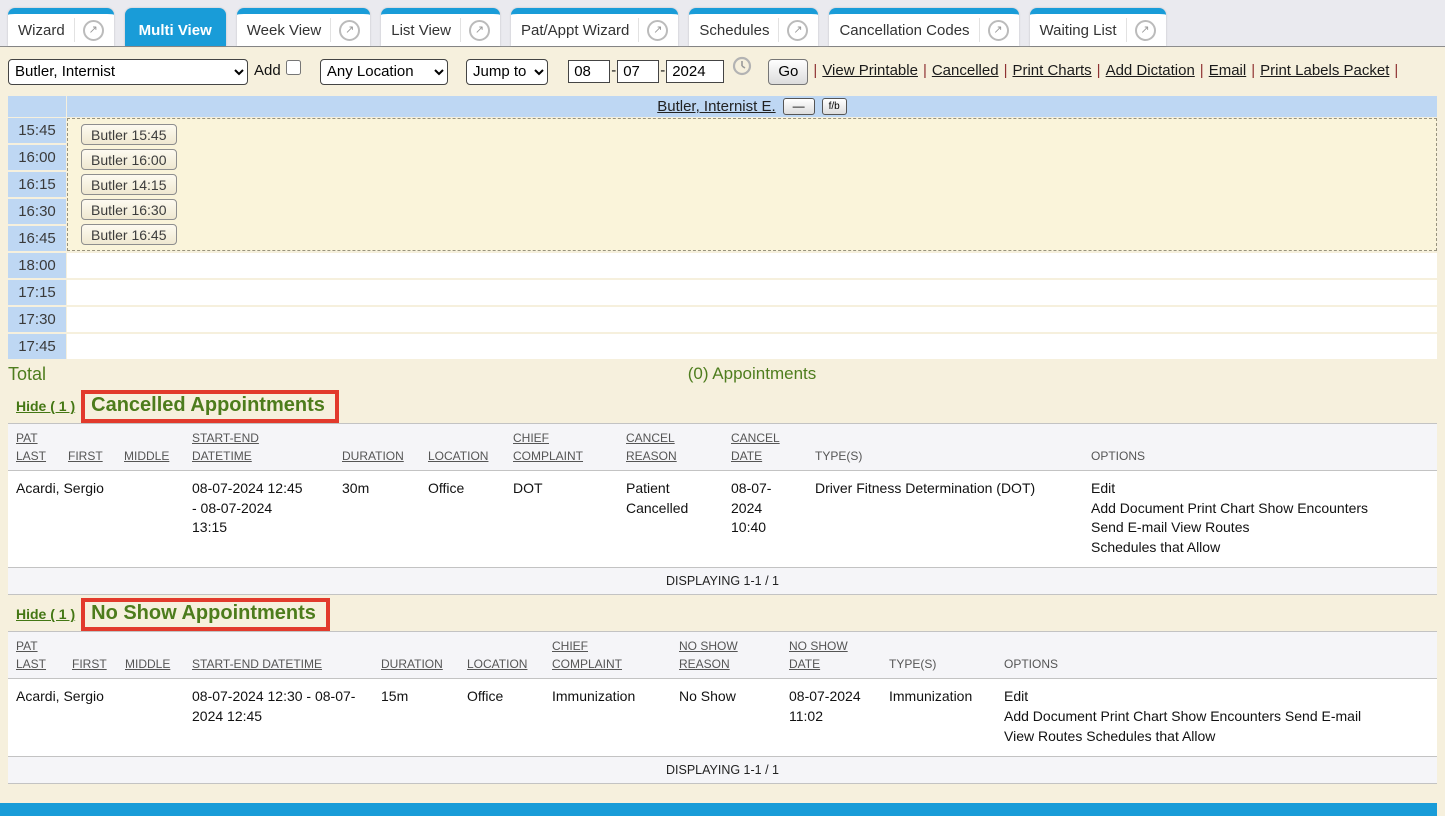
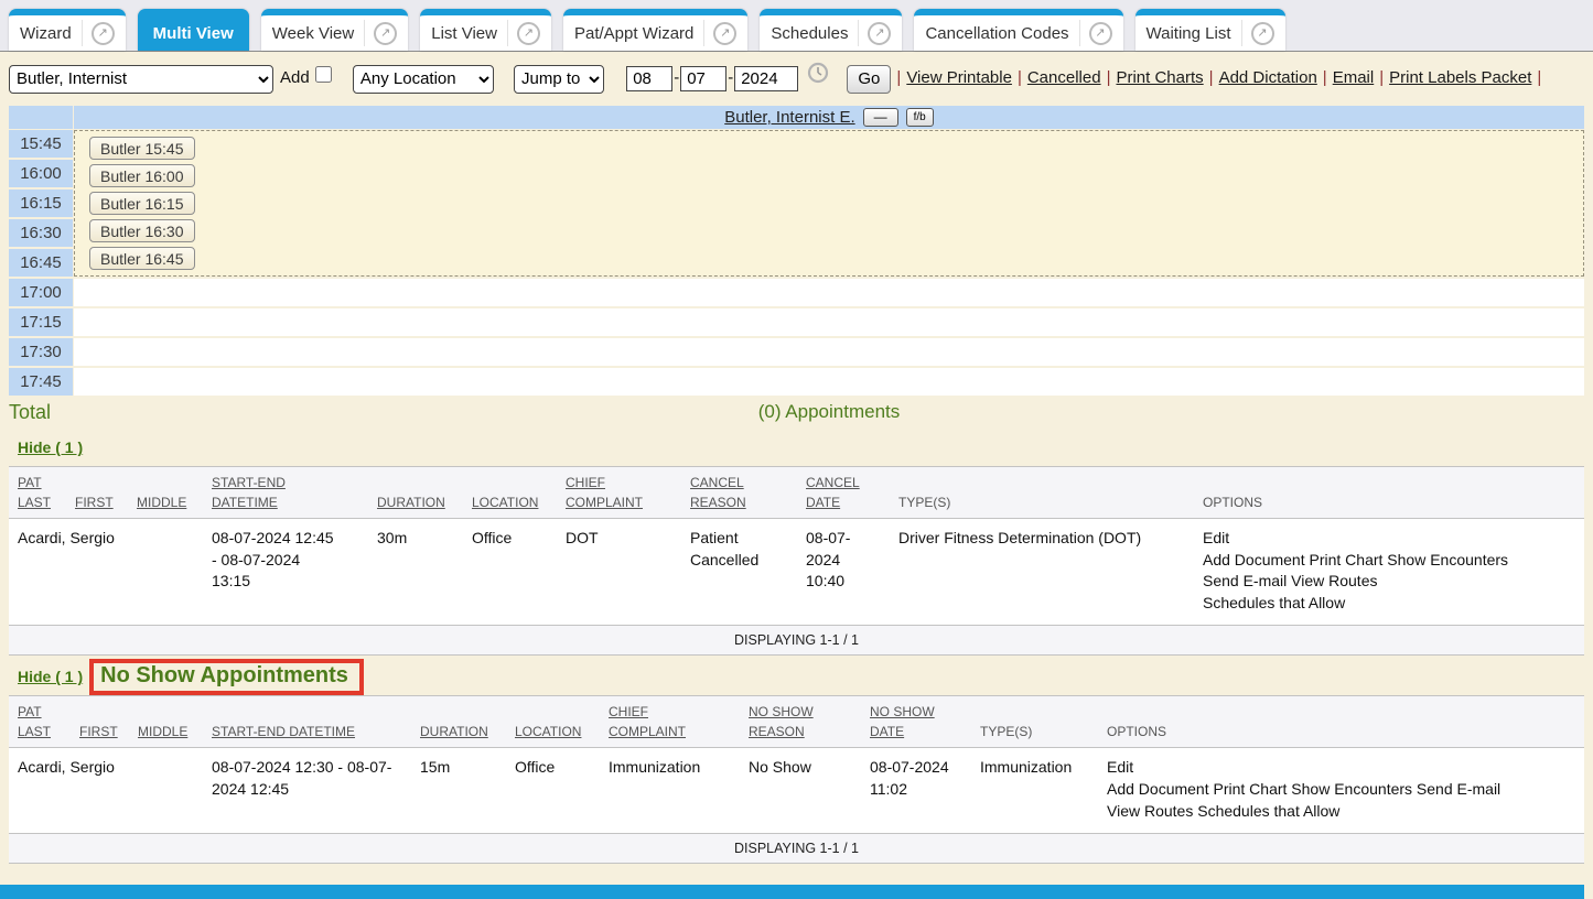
  Wizard
  ↗
  Multi View
  Week View
  ↗
  List View
  ↗
  Pat/Appt Wizard
  ↗
  Schedules
  ↗
  Cancellation Codes
  ↗
  Waiting List
  ↗
  Butler, Internist Add Any Location Jump to 08 - 07 - 2024 Go | View Printable | Cancelled | Print Charts | Add Dictation | Email | Print Labels Packet |
  Butler, Internist E.
  —
  f/b
  15:45
  16:00
  16:15
  16:30
  16:45
- 18:00
+ 17:00
  17:15
  17:30
  17:45
  Butler 15:45
  Butler 16:00
- Butler 14:15
+ Butler 16:15
  Butler 16:30
  Butler 16:45
  Total
  (0) Appointments
  Hide ( 1 )
- Cancelled Appointments
  PATLAST	FIRST	MIDDLE	START-ENDDATETIME	DURATION	LOCATION	CHIEFCOMPLAINT	CANCELREASON	CANCELDATE	TYPE(S)	OPTIONS
  Acardi, Sergio	08-07-2024 12:45 - 08-07-2024 13:15	30m	Office	DOT	Patient Cancelled	08-07-2024 10:40	Driver Fitness Determination (DOT)	EditAdd Document Print Chart Show EncountersSend E-mail View RoutesSchedules that Allow
  DISPLAYING 1-1 / 1
  Hide ( 1 )
  No Show Appointments
  PATLAST	FIRST	MIDDLE	START-END DATETIME	DURATION	LOCATION	CHIEFCOMPLAINT	NO SHOWREASON	NO SHOWDATE	TYPE(S)	OPTIONS
  Acardi, Sergio	08-07-2024 12:30 - 08-07-2024 12:45	15m	Office	Immunization	No Show	08-07-2024 11:02	Immunization	EditAdd Document Print Chart Show Encounters Send E-mailView Routes Schedules that Allow
  DISPLAYING 1-1 / 1
